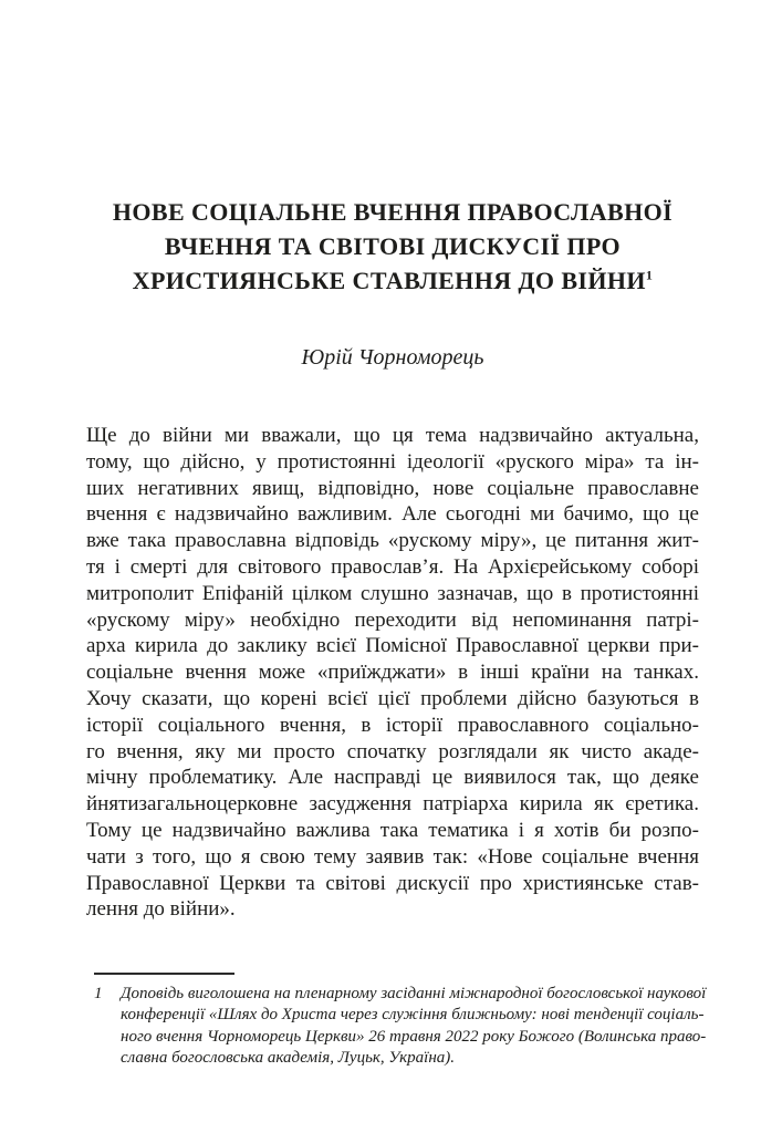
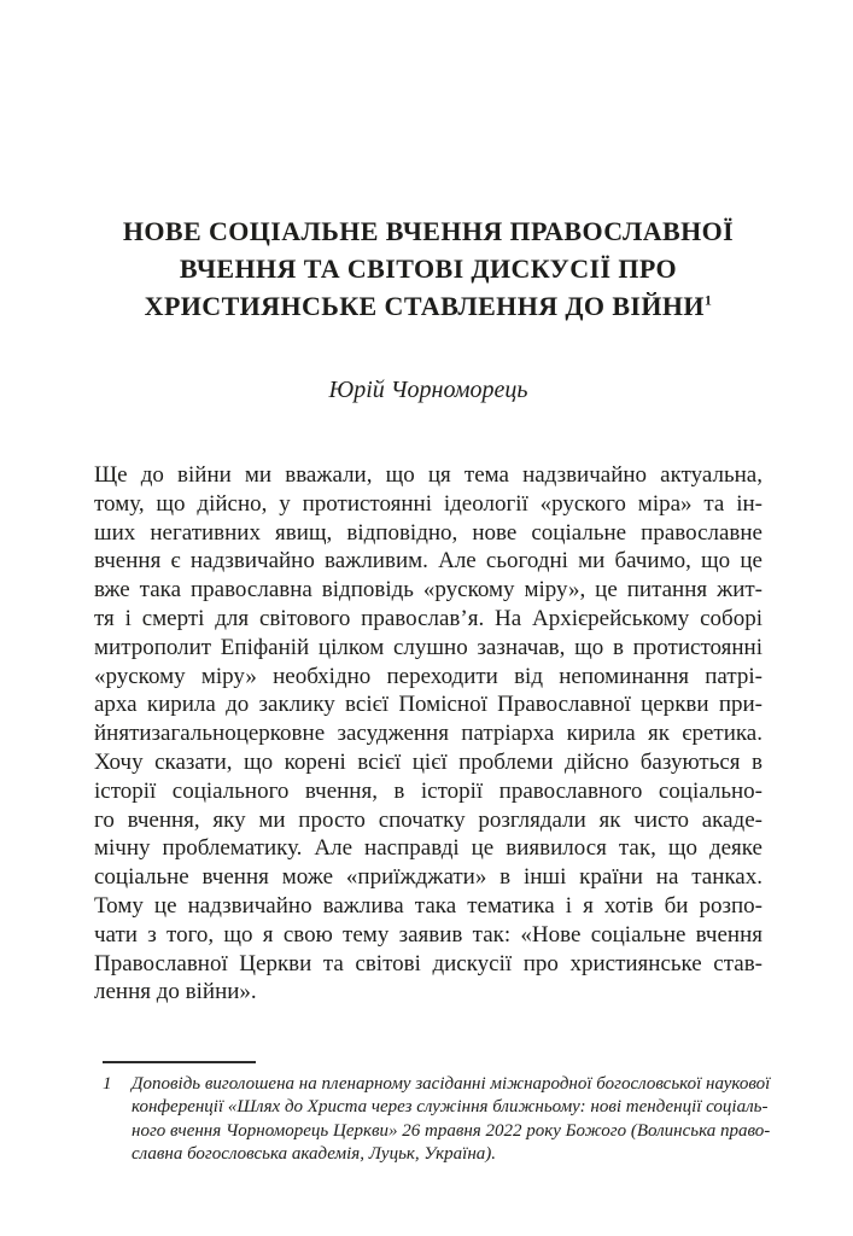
  НОВЕ СОЦІАЛЬНЕ ВЧЕННЯ ПРАВОСЛАВНОЇ
  ВЧЕННЯ ТА СВІТОВІ ДИСКУСІЇ ПРО
  ХРИСТИЯНСЬКЕ СТАВЛЕННЯ ДО ВІЙНИ1
  Юрій Чорноморець
  Ще до війни ми вважали, що ця тема надзвичайно актуальна,
  тому, що дійсно, у протистоянні ідеології «руского міра» та ін-
  ших негативних явищ, відповідно, нове соціальне православне
  вчення є надзвичайно важливим. Але сьогодні ми бачимо, що це
  вже така православна відповідь «рускому міру», це питання жит-
  тя і смерті для світового православ’я. На Архієрейському соборі
  митрополит Епіфаній цілком слушно зазначав, що в протистоянні
  «рускому міру» необхідно переходити від непоминання патрі-
  арха кирила до заклику всієї Помісної Православної церкви при-
- соціальне вчення може «приїжджати» в інші країни на танках.
+ йнятизагальноцерковне засудження патріарха кирила як єретика.
  Хочу сказати, що корені всієї цієї проблеми дійсно базуються в
  історії соціального вчення, в історії православного соціально-
  го вчення, яку ми просто спочатку розглядали як чисто акаде-
  мічну проблематику. Але насправді це виявилося так, що деяке
- йнятизагальноцерковне засудження патріарха кирила як єретика.
+ соціальне вчення може «приїжджати» в інші країни на танках.
  Тому це надзвичайно важлива така тематика і я хотів би розпо-
  чати з того, що я свою тему заявив так: «Нове соціальне вчення
  Православної Церкви та світові дискусії про християнське став-
  лення до війни».
  1
  Доповідь виголошена на пленарному засіданні міжнародної богословської наукової
  конференції «Шлях до Христа через служіння ближньому: нові тенденції соціаль-
  ного вчення Чорноморець Церкви» 26 травня 2022 року Божого (Волинська право-
  славна богословська академія, Луцьк, Україна).
